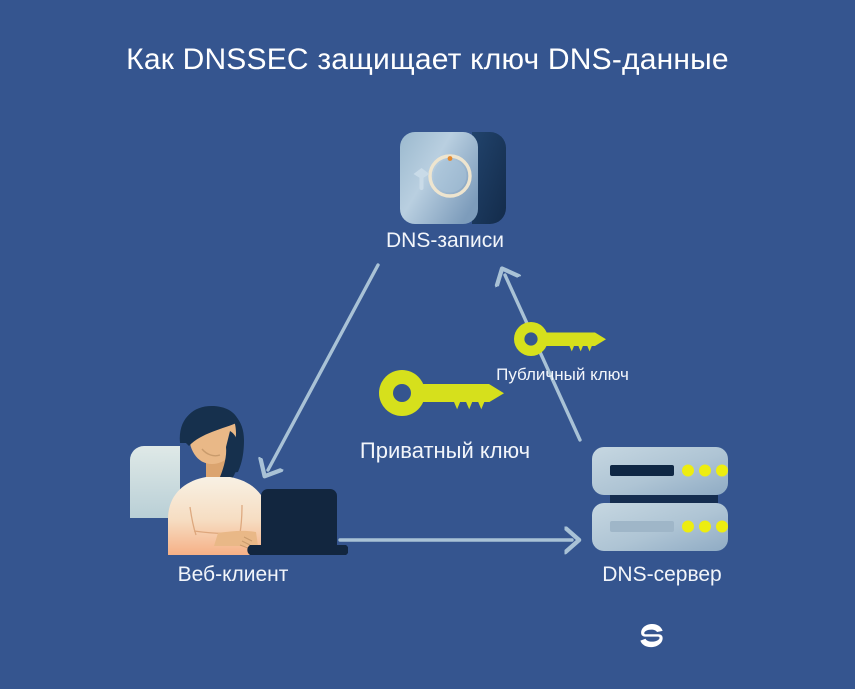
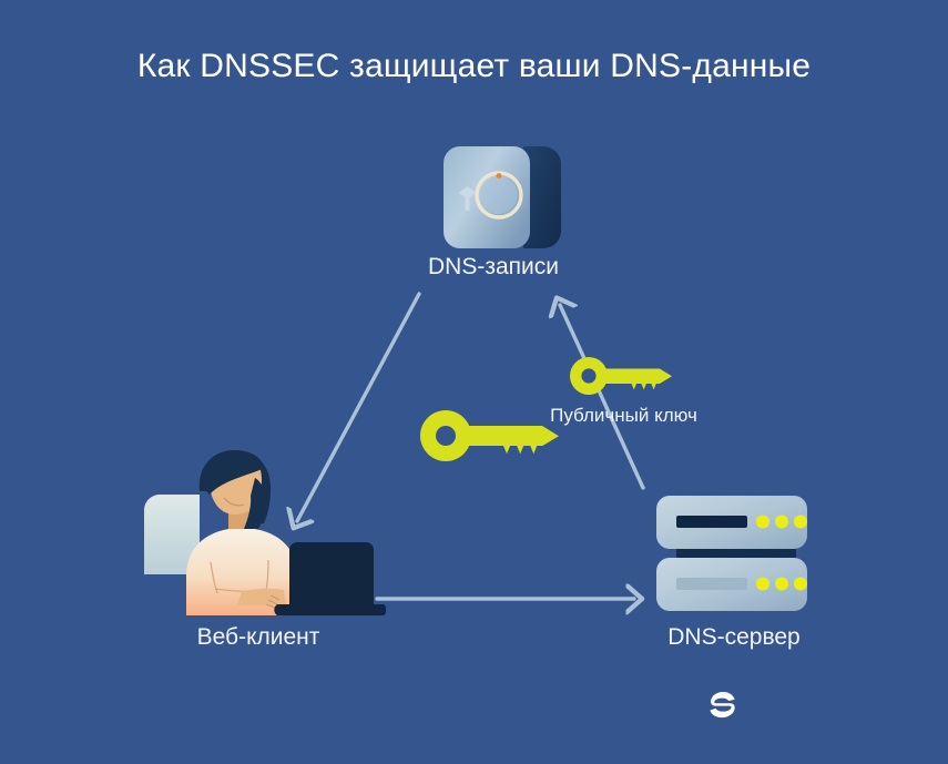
- Как DNSSEC защищает ключ DNS-данные
+ Как DNSSEC защищает ваши DNS-данные
  DNS-записи
  Публичный ключ
- Приватный ключ
  Веб-клиент
  DNS-сервер
